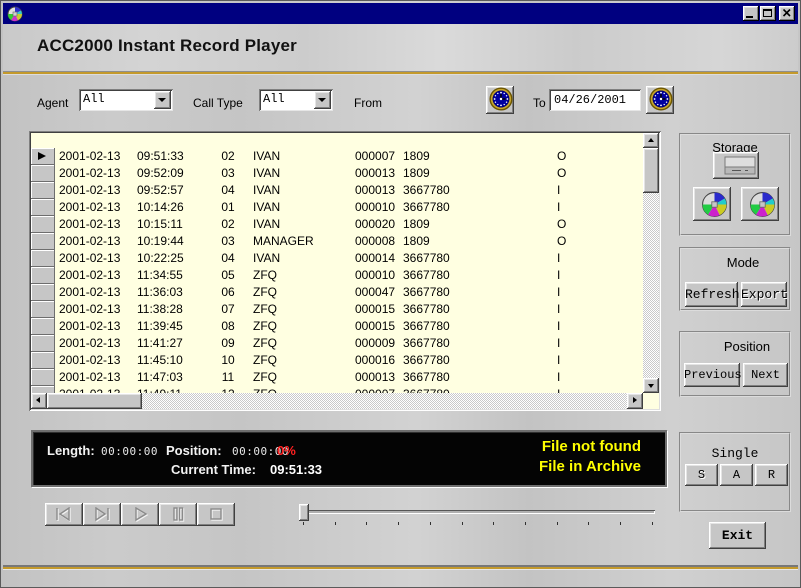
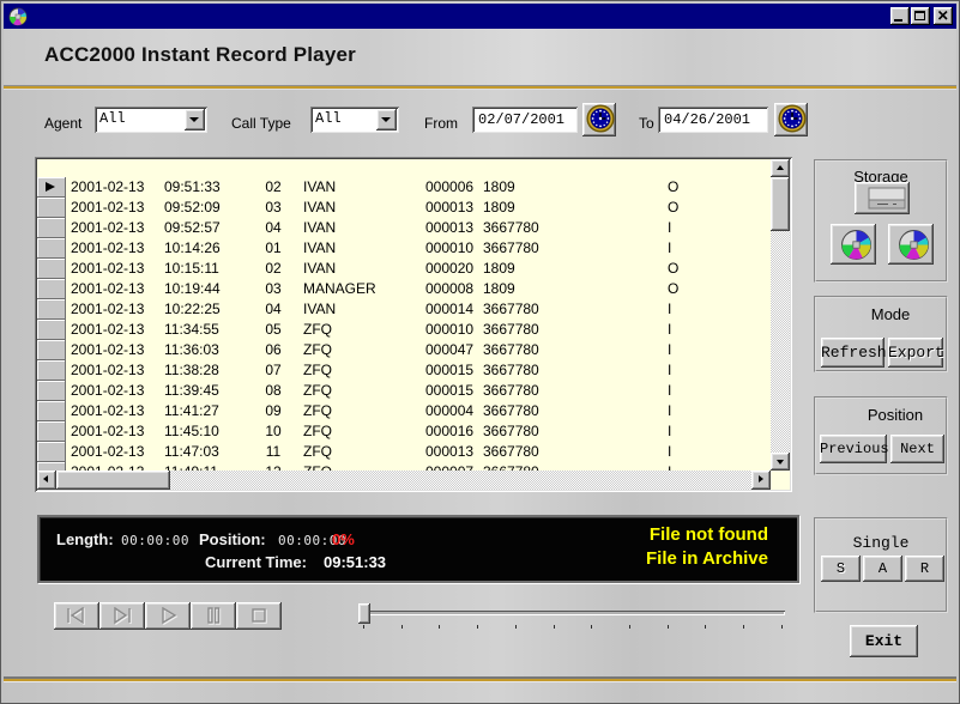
  ACC2000 Instant Record Player
  Agent
  All
  Call Type
  All
  From
+ 02/07/2001
  To
  04/26/2001
  2001-02-13
  09:51:33
  02
  IVAN
- 000007
+ 000006
  1809
  O
  2001-02-13
  09:52:09
  03
  IVAN
  000013
  1809
  O
  2001-02-13
  09:52:57
  04
  IVAN
  000013
  3667780
  I
  2001-02-13
  10:14:26
  01
  IVAN
  000010
  3667780
  I
  2001-02-13
  10:15:11
  02
  IVAN
  000020
  1809
  O
  2001-02-13
  10:19:44
  03
  MANAGER
  000008
  1809
  O
  2001-02-13
  10:22:25
  04
  IVAN
  000014
  3667780
  I
  2001-02-13
  11:34:55
  05
  ZFQ
  000010
  3667780
  I
  2001-02-13
  11:36:03
  06
  ZFQ
  000047
  3667780
  I
  2001-02-13
  11:38:28
  07
  ZFQ
  000015
  3667780
  I
  2001-02-13
  11:39:45
  08
  ZFQ
  000015
  3667780
  I
  2001-02-13
  11:41:27
  09
  ZFQ
- 000009
+ 000004
  3667780
  I
  2001-02-13
  11:45:10
  10
  ZFQ
  000016
  3667780
  I
  2001-02-13
  11:47:03
  11
  ZFQ
  000013
  3667780
  I
  Storage
  Mode
  Refresh
  Export
  Position
  Previous
  Next
  Length:
  00:00:00
  Position:
  00:00:00
  0%
  File not found
  Current Time:
  09:51:33
  File in Archive
  Single
  S
  A
  R
  Exit
